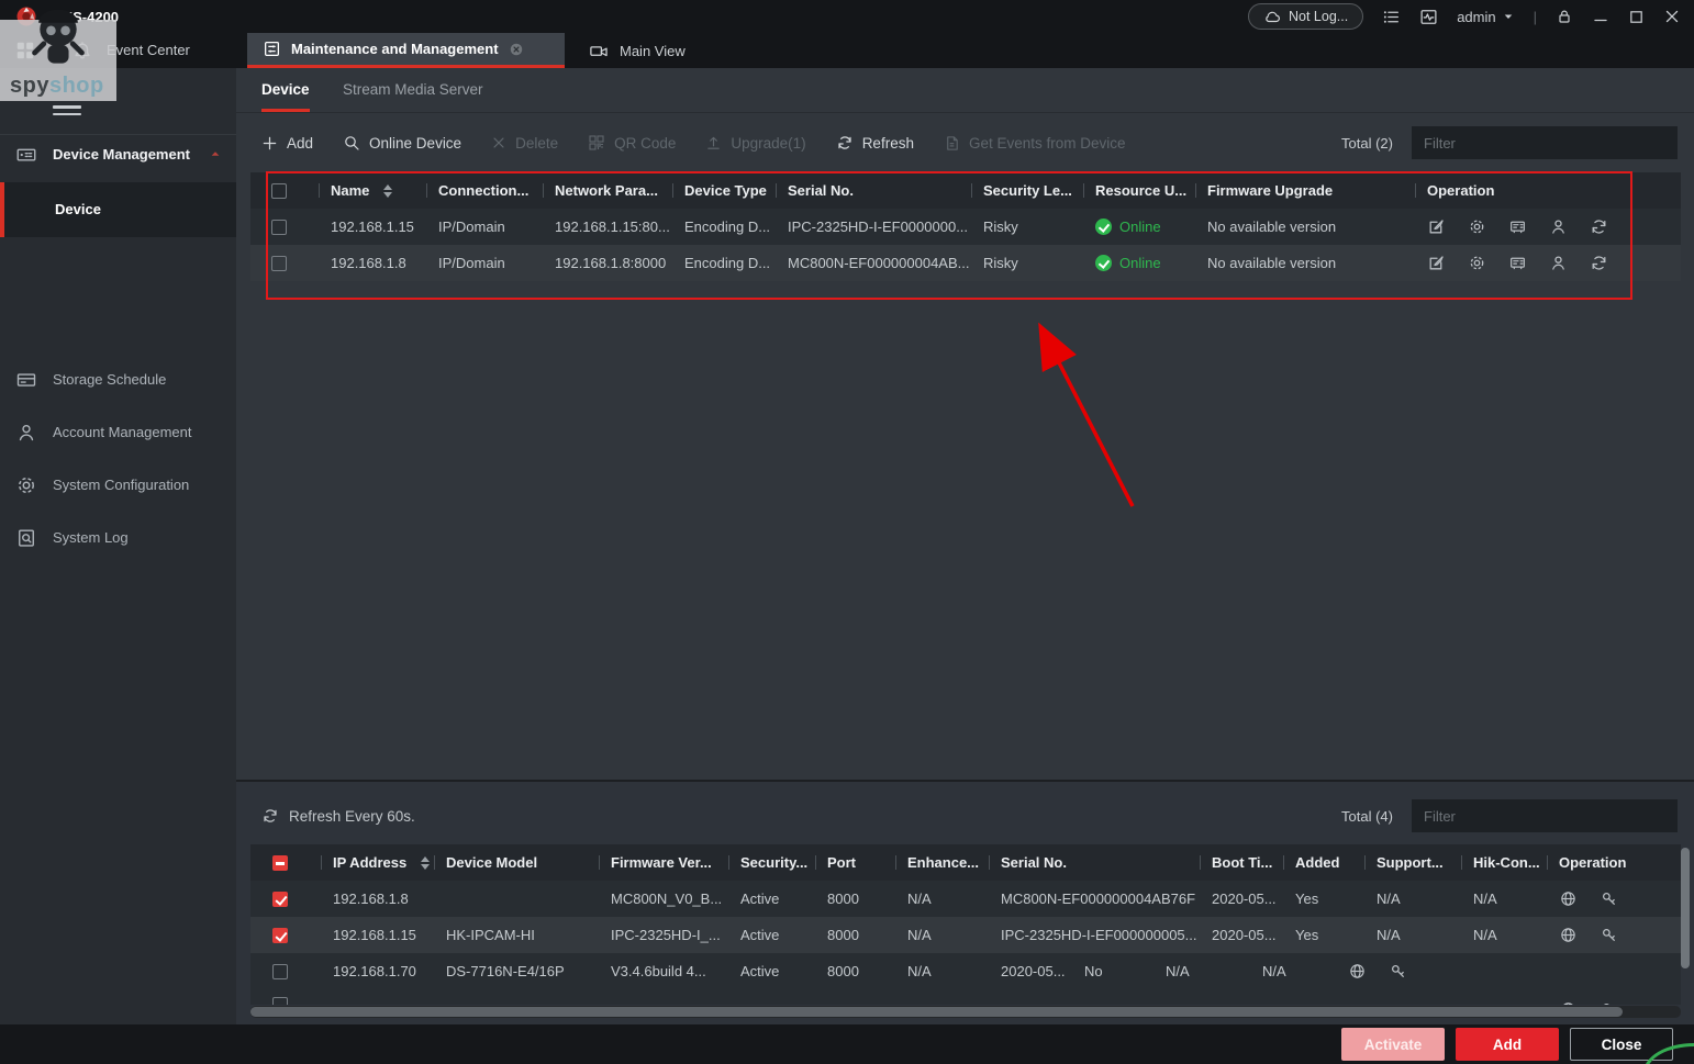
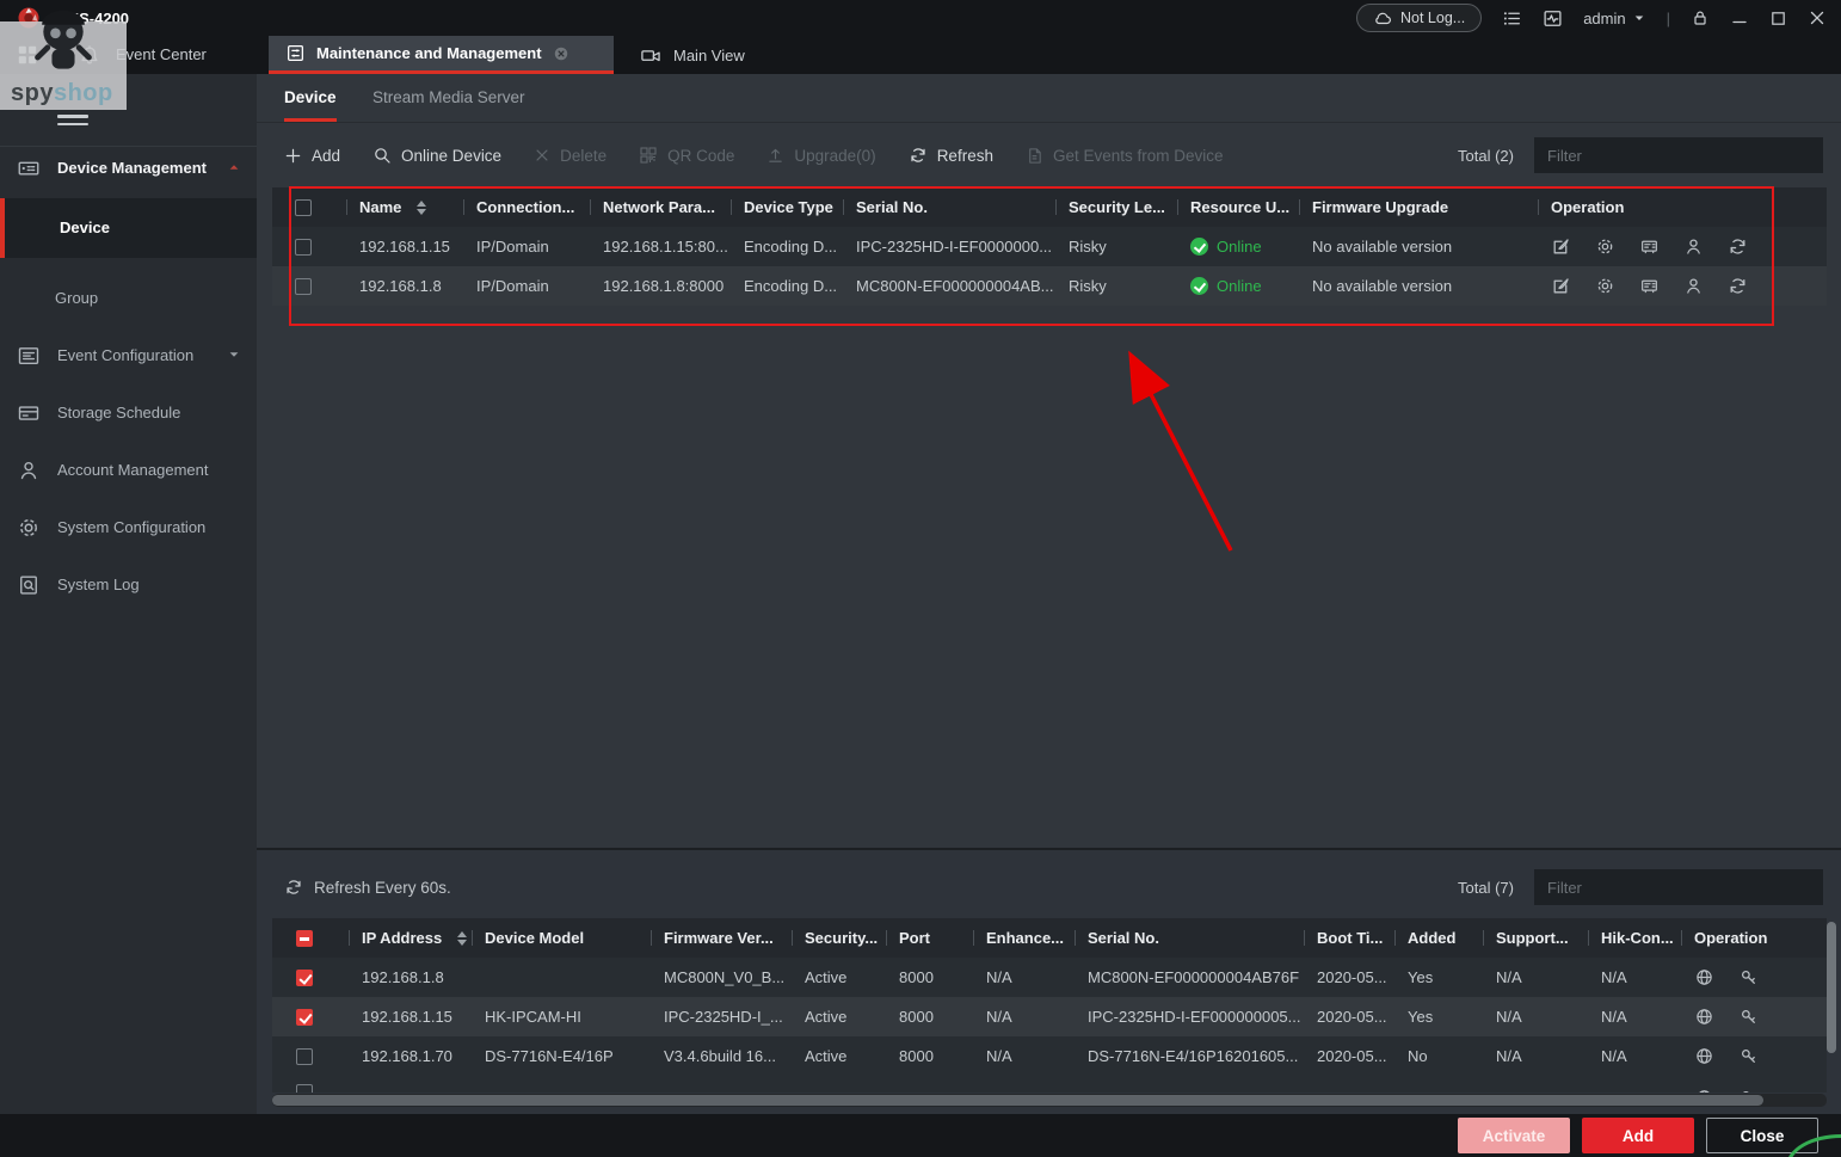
  Not Log...
  admin
  |
  Event Center
  Maintenance and Management
  Main View
  Device Management
  Device
+ Group
+ Event Configuration
  Storage Schedule
  Account Management
  System Configuration
  System Log
  Device
  Stream Media Server
  Add
  Online Device
  Delete
  QR Code
- Upgrade(1)
+ Upgrade(0)
  Refresh
  Get Events from Device
  Total (2)
  Filter
  Name
  Connection...
  Network Para...
  Device Type
  Serial No.
  Security Le...
  Resource U...
  Firmware Upgrade
  Operation
  192.168.1.15
  IP/Domain
  192.168.1.15:80...
  Encoding D...
  IPC-2325HD-I-EF0000000...
  Risky
  Online
  No available version
  192.168.1.8
  IP/Domain
  192.168.1.8:8000
  Encoding D...
  MC800N-EF000000004AB...
  Risky
  Online
  No available version
  Refresh Every 60s.
- Total (4)
+ Total (7)
  Filter
  IP Address
  Device Model
  Firmware Ver...
  Security...
  Port
  Enhance...
  Serial No.
  Boot Ti...
  Added
  Support...
  Hik-Con...
  Operation
  192.168.1.8
  MC800N_V0_B...
  Active
  8000
  N/A
  MC800N-EF000000004AB76F
  2020-05...
  Yes
  N/A
  N/A
  192.168.1.15
  HK-IPCAM-HI
  IPC-2325HD-I_...
  Active
  8000
  N/A
  IPC-2325HD-I-EF000000005...
  2020-05...
  Yes
  N/A
  N/A
  192.168.1.70
  DS-7716N-E4/16P
- V3.4.6build 4...
+ V3.4.6build 16...
  Active
  8000
  N/A
+ DS-7716N-E4/16P16201605...
  2020-05...
  No
  N/A
  N/A
  Activate
  Add
  Close
  spyshop
